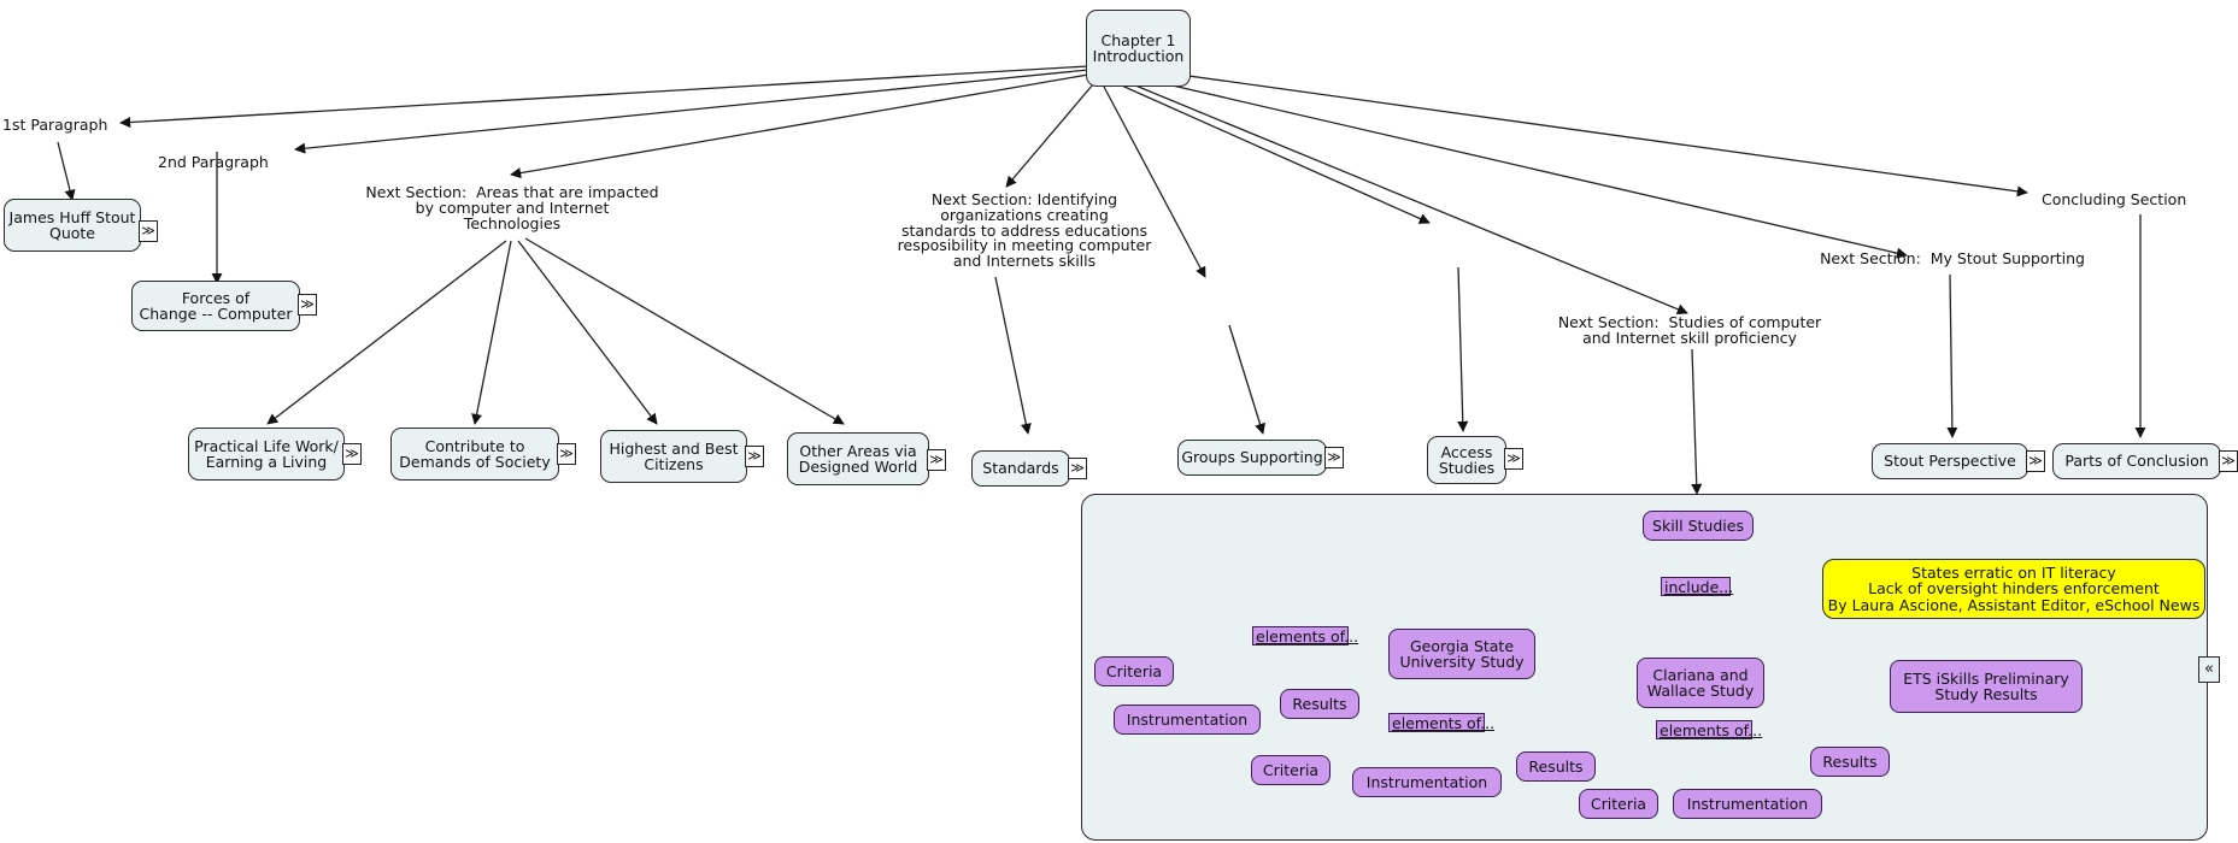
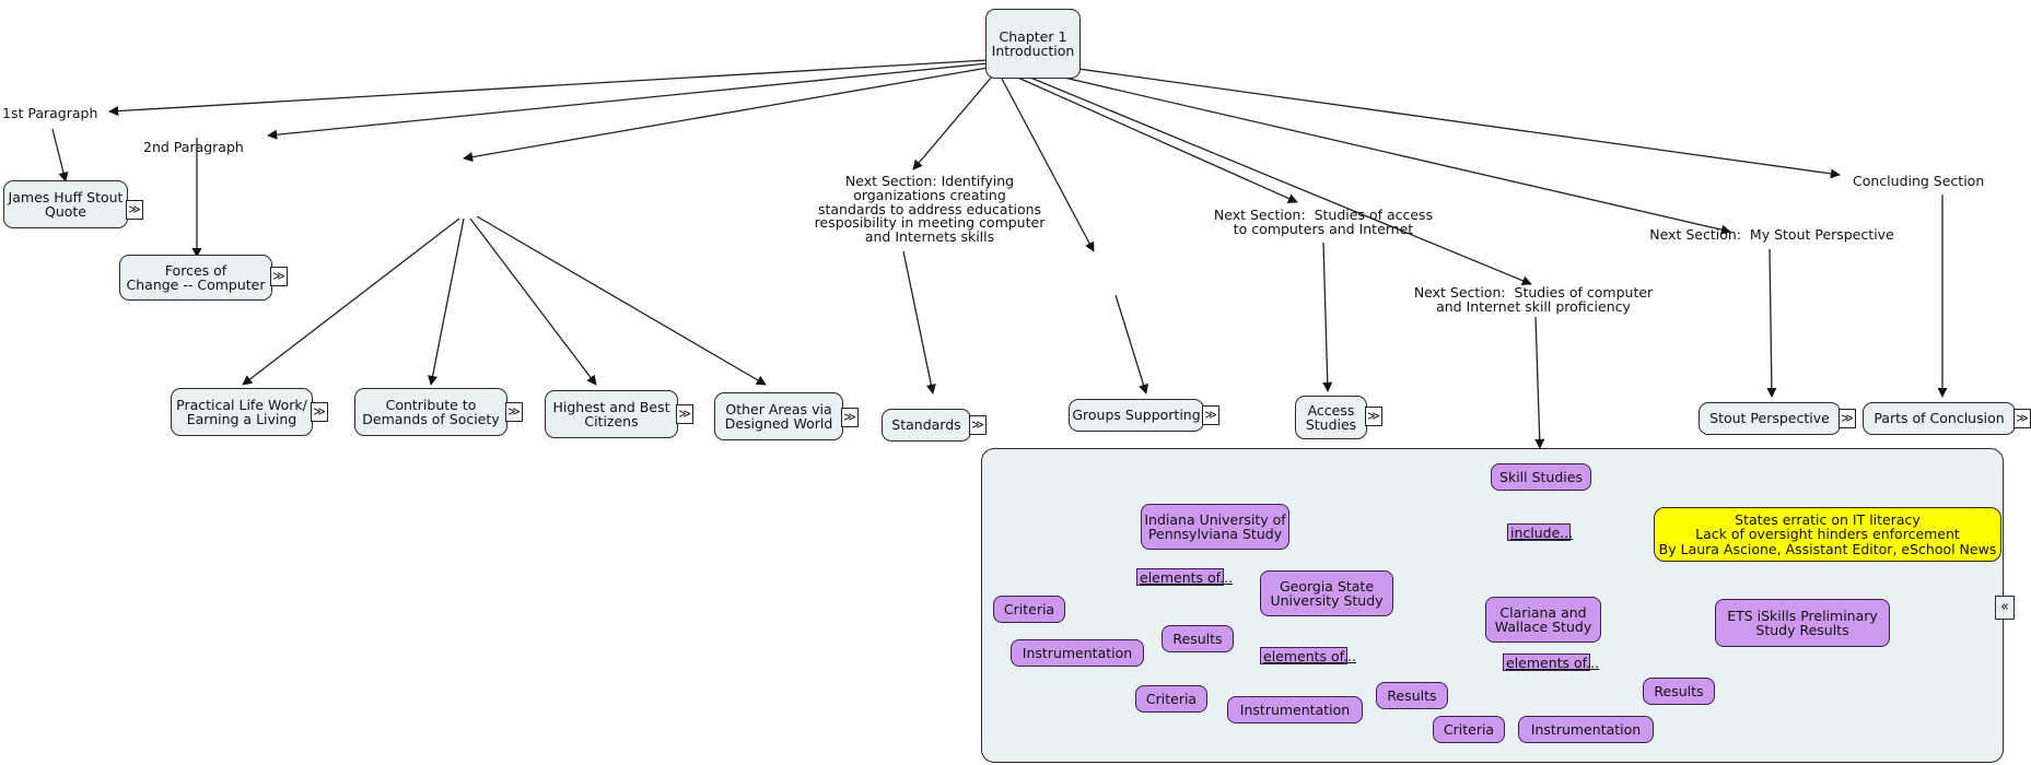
  Chapter 1
  Introduction
  1st Paragraph
  2nd Paragraph
- Next Section: Areas that are impacted
- by computer and Internet
- Technologies
  Next Section: Identifying
  organizations creating
  standards to address educations
  resposibility in meeting computer
  and Internets skills
+ Next Section: Studies of access
+ to computers and Internet
  Next Section: Studies of computer
  and Internet skill proficiency
- Next Section: My Stout Supporting
+ Next Section: My Stout Perspective
  Concluding Section
  James Huff Stout
  Quote
  ≫
  Forces of
  Change -- Computer
  ≫
  Practical Life Work/
  Earning a Living
  ≫
  Contribute to
  Demands of Society
  ≫
  Highest and Best
  Citizens
  ≫
  Other Areas via
  Designed World
  ≫
  Standards
  ≫
  Groups Supporting
  ≫
  Access
  Studies
  ≫
  Stout Perspective
  ≫
  Parts of Conclusion
  ≫
  «
  Skill Studies
  include...
+ Indiana University of
+ Pennsylviana Study
  Georgia State
  University Study
  Clariana and
  Wallace Study
  ETS iSkills Preliminary
  Study Results
  States erratic on IT literacy
  Lack of oversight hinders enforcement
  By Laura Ascione, Assistant Editor, eSchool News
  elements of...
  elements of...
  elements of...
  Criteria
  Instrumentation
  Results
  Criteria
  Instrumentation
  Results
  Criteria
  Instrumentation
  Results
